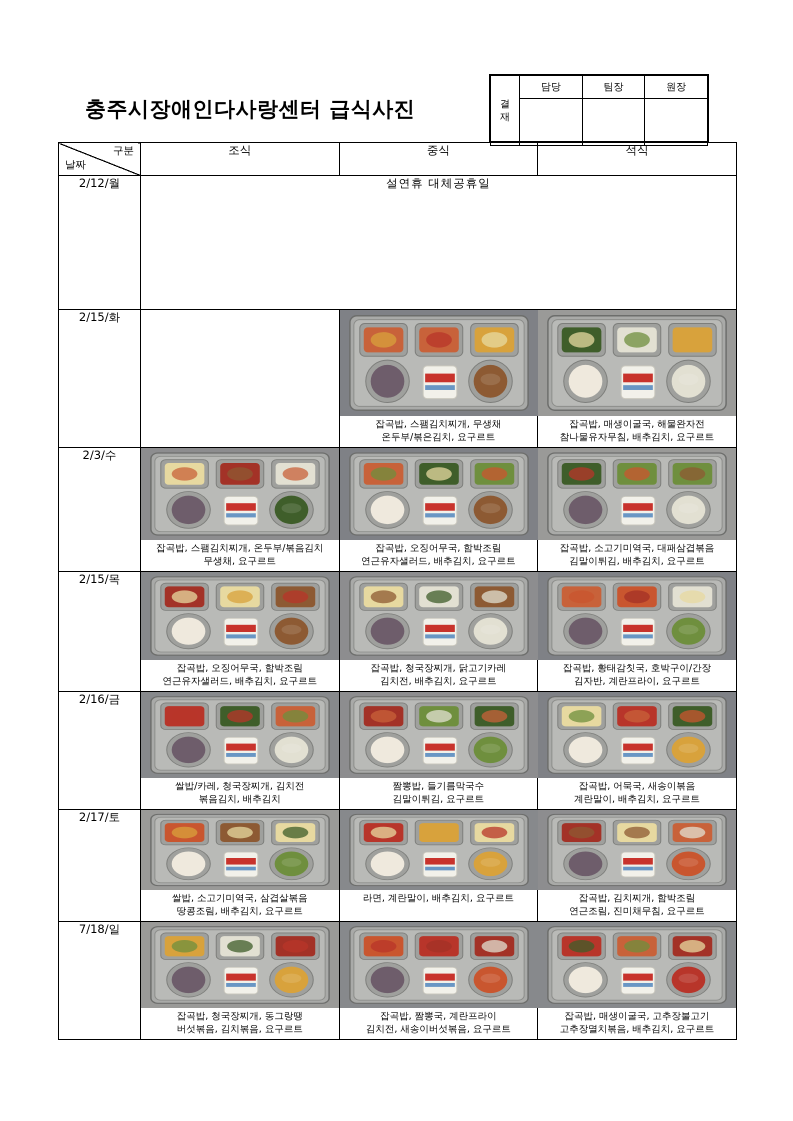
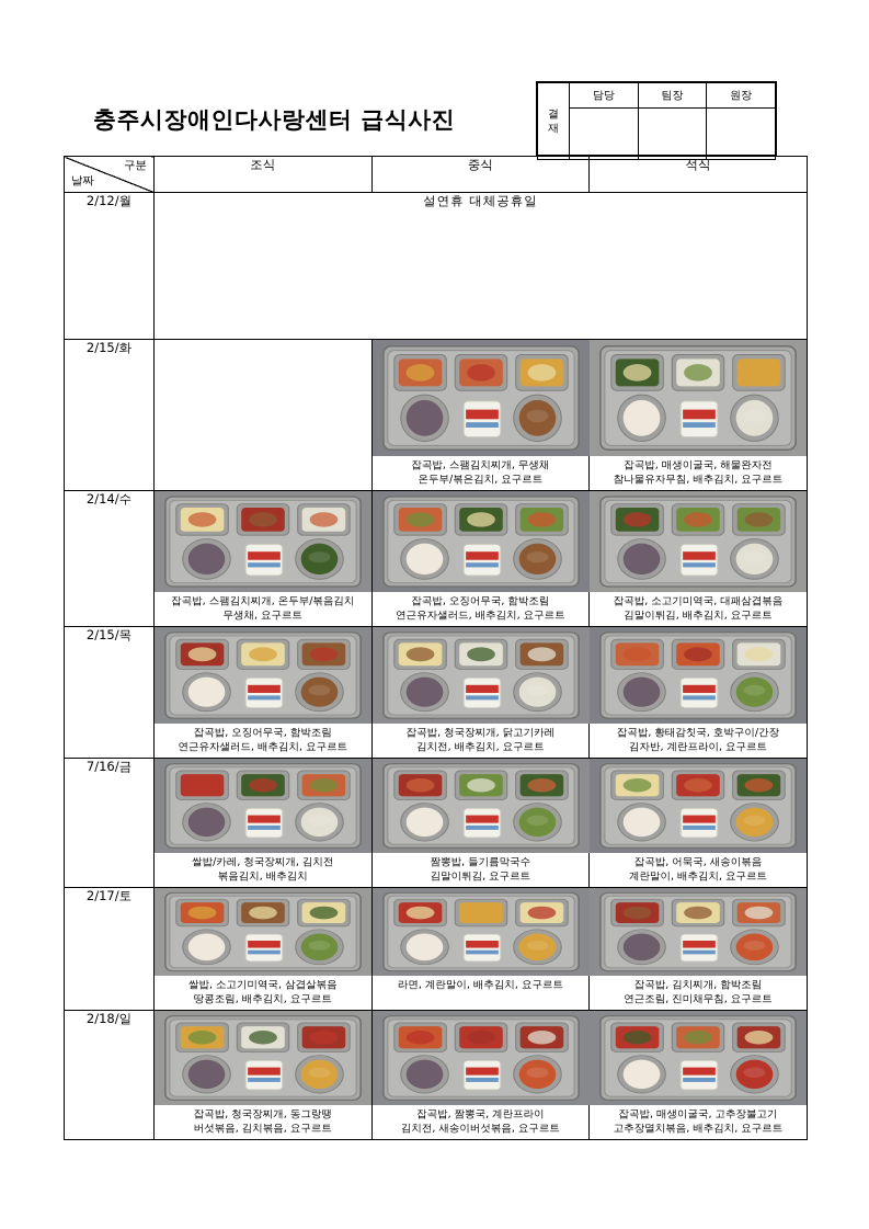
  충주시장애인다사랑센터 급식사진
  결 재	담당	팀장	원장
  구분날짜	조식	중식	석식
  2/12/월	설연휴 대체공휴일
  2/15/화		잡곡밥, 스팸김치찌개, 무생채온두부/볶은김치, 요구르트	잡곡밥, 매생이굴국, 해물완자전참나물유자무침, 배추김치, 요구르트
- 2/3/수	잡곡밥, 스팸김치찌개, 온두부/볶음김치무생채, 요구르트	잡곡밥, 오징어무국, 함박조림연근유자샐러드, 배추김치, 요구르트	잡곡밥, 소고기미역국, 대패삼겹볶음김말이튀김, 배추김치, 요구르트
+ 2/14/수	잡곡밥, 스팸김치찌개, 온두부/볶음김치무생채, 요구르트	잡곡밥, 오징어무국, 함박조림연근유자샐러드, 배추김치, 요구르트	잡곡밥, 소고기미역국, 대패삼겹볶음김말이튀김, 배추김치, 요구르트
  2/15/목	잡곡밥, 오징어무국, 함박조림연근유자샐러드, 배추김치, 요구르트	잡곡밥, 청국장찌개, 닭고기카레김치전, 배추김치, 요구르트	잡곡밥, 황태감칫국, 호박구이/간장김자반, 계란프라이, 요구르트
- 2/16/금	쌀밥/카레, 청국장찌개, 김치전볶음김치, 배추김치	짬뽕밥, 들기름막국수김말이튀김, 요구르트	잡곡밥, 어묵국, 새송이볶음계란말이, 배추김치, 요구르트
+ 7/16/금	쌀밥/카레, 청국장찌개, 김치전볶음김치, 배추김치	짬뽕밥, 들기름막국수김말이튀김, 요구르트	잡곡밥, 어묵국, 새송이볶음계란말이, 배추김치, 요구르트
  2/17/토	쌀밥, 소고기미역국, 삼겹살볶음땅콩조림, 배추김치, 요구르트	라면, 계란말이, 배추김치, 요구르트	잡곡밥, 김치찌개, 함박조림연근조림, 진미채무침, 요구르트
- 7/18/일	잡곡밥, 청국장찌개, 동그랑땡버섯볶음, 김치볶음, 요구르트	잡곡밥, 짬뽕국, 계란프라이김치전, 새송이버섯볶음, 요구르트	잡곡밥, 매생이굴국, 고추장불고기고추장멸치볶음, 배추김치, 요구르트
+ 2/18/일	잡곡밥, 청국장찌개, 동그랑땡버섯볶음, 김치볶음, 요구르트	잡곡밥, 짬뽕국, 계란프라이김치전, 새송이버섯볶음, 요구르트	잡곡밥, 매생이굴국, 고추장불고기고추장멸치볶음, 배추김치, 요구르트
